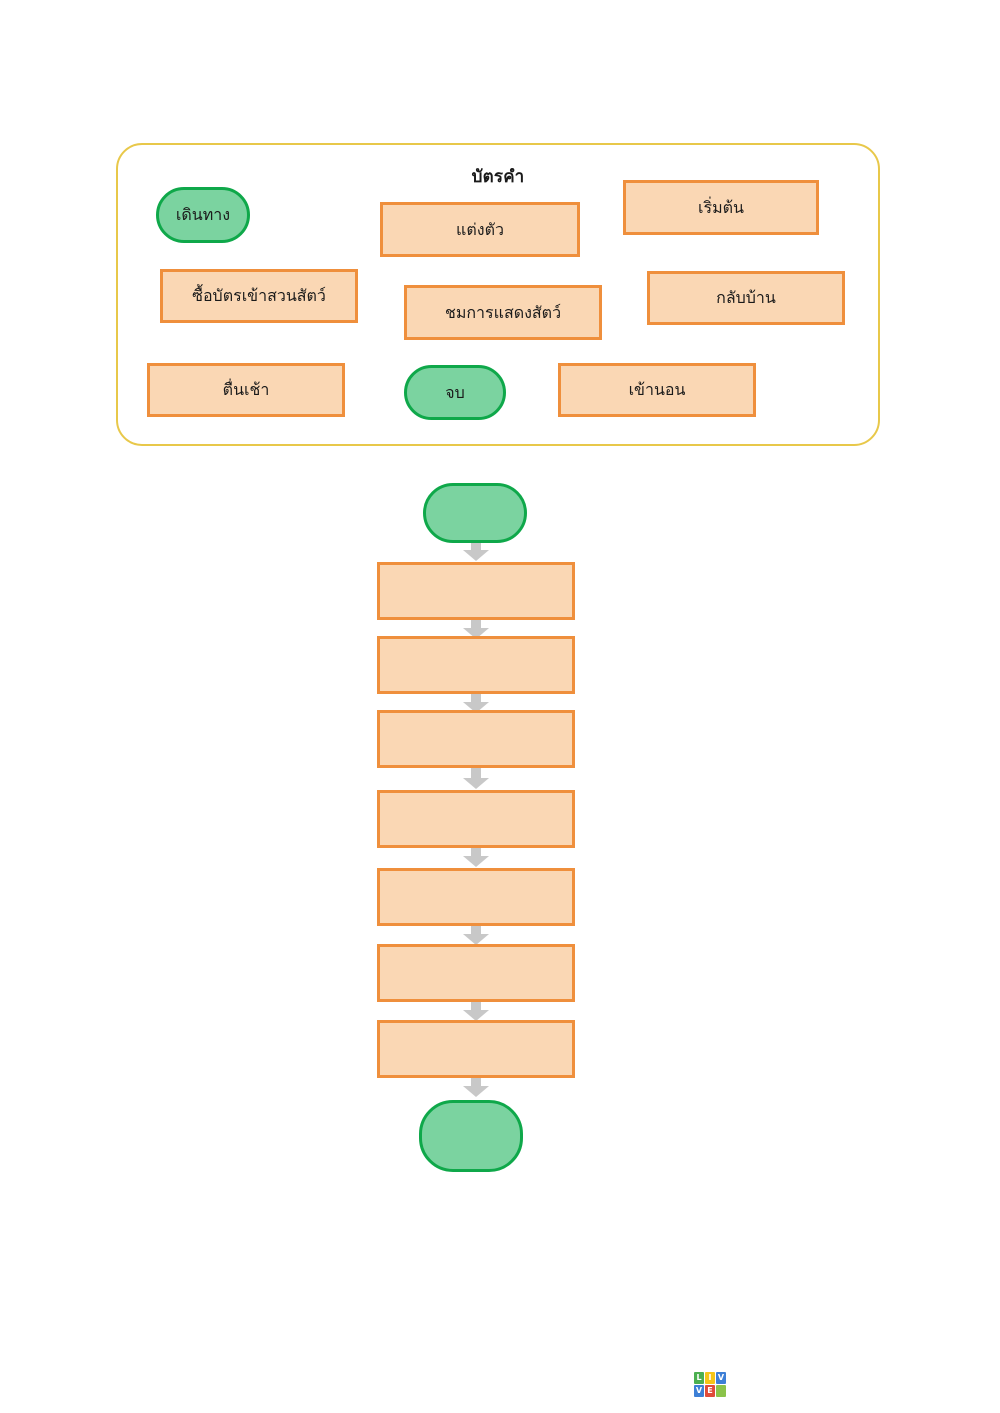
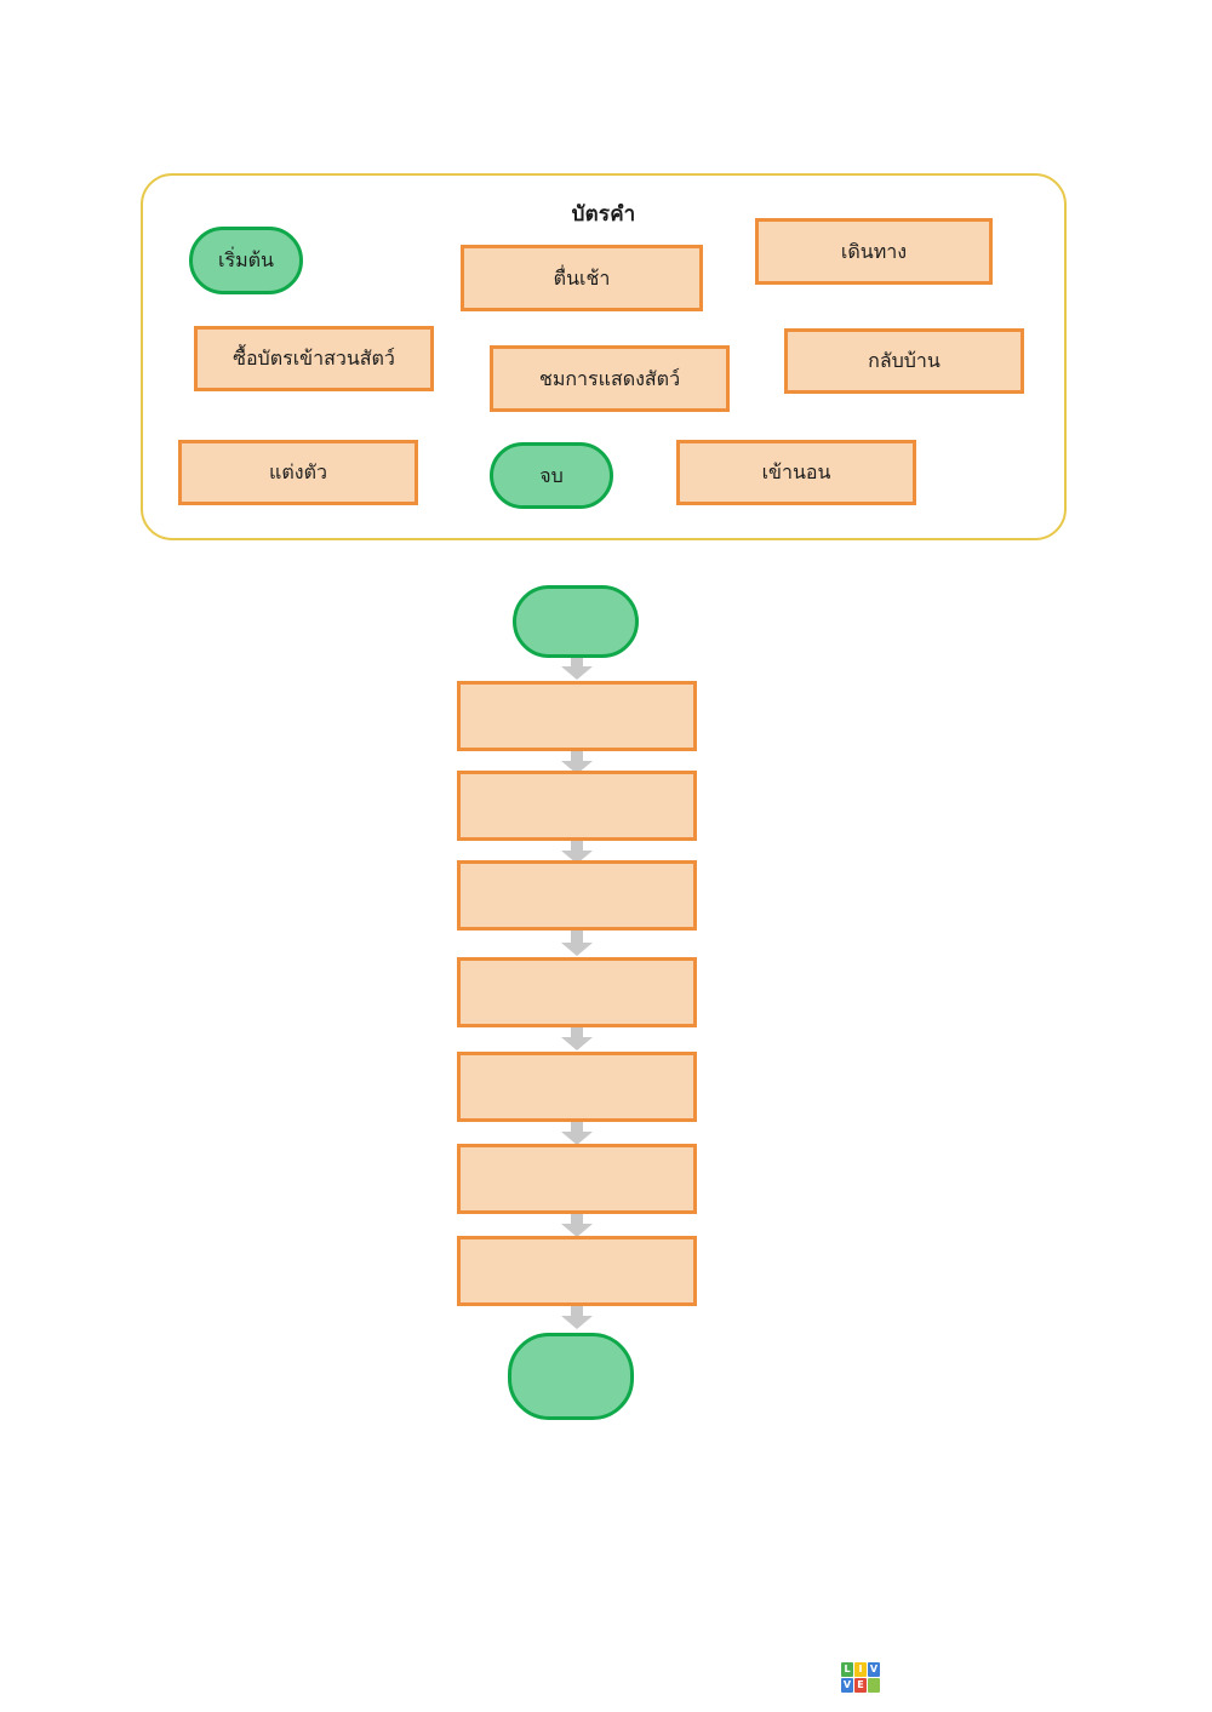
  บัตรคำ
- เดินทาง
+ เริ่มต้น
- แต่งตัว
+ ตื่นเช้า
- เริ่มต้น
+ เดินทาง
  ซื้อบัตรเข้าสวนสัตว์
  ชมการแสดงสัตว์
  กลับบ้าน
- ตื่นเช้า
+ แต่งตัว
  จบ
  เข้านอน
  L
  I
  V
  V
  E
